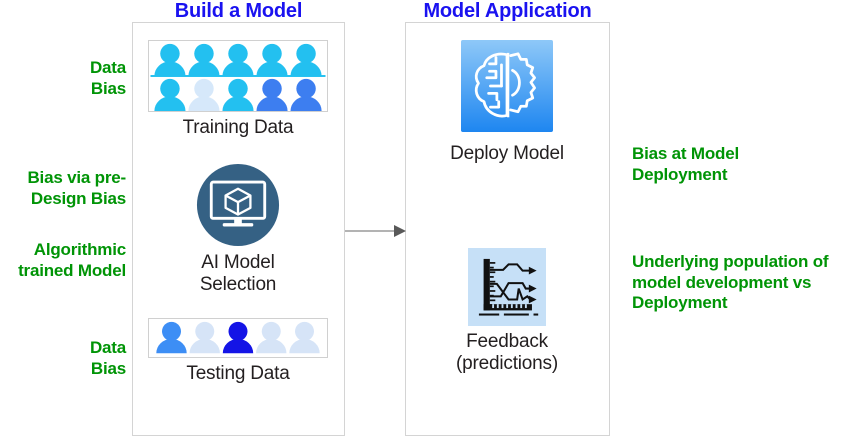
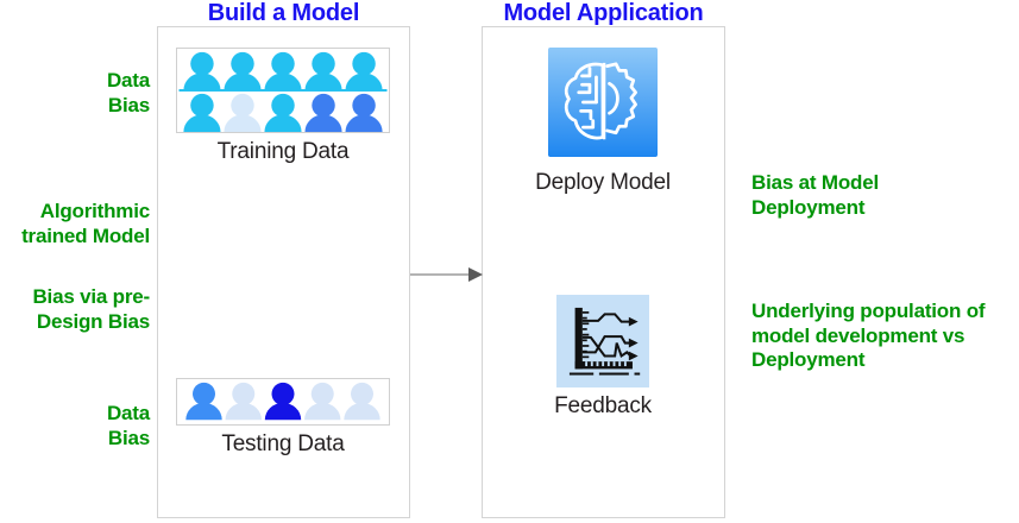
  Build a Model
  Model Application
  Training Data
- AI Model
- Selection
  Testing Data
  Deploy Model
  Feedback
- (predictions)
  Data
  Bias
- Bias via pre-
+ Algorithmic
- Design Bias
+ trained Model
- Algorithmic
+ Bias via pre-
- trained Model
+ Design Bias
  Data
  Bias
  Bias at Model
  Deployment
  Underlying population of
  model development vs
  Deployment
